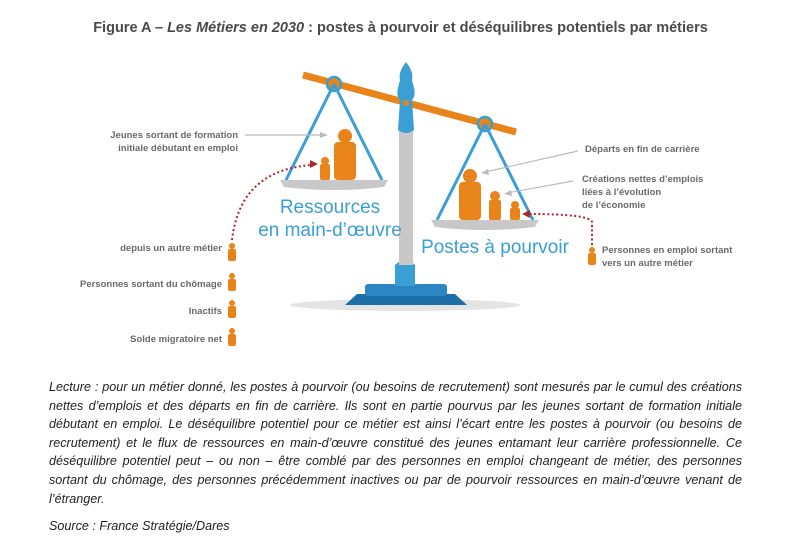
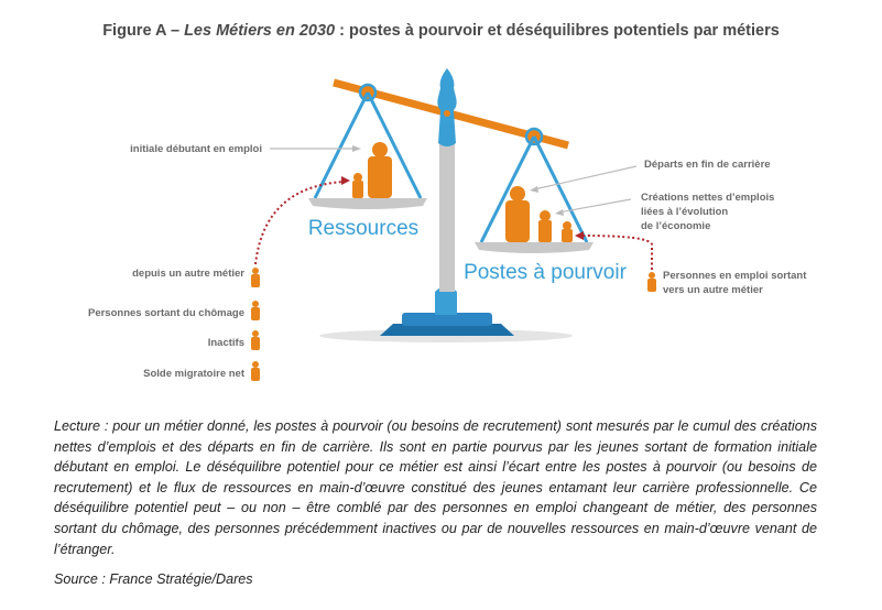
  Figure A – Les Métiers en 2030 : postes à pourvoir et déséquilibres potentiels par métiers
  Ressources
- en main-d’œuvre
  Postes à pourvoir
- Jeunes sortant de formation
  initiale débutant en emploi
  depuis un autre métier
  Personnes sortant du chômage
  Inactifs
  Solde migratoire net
  Départs en fin de carrière
  Créations nettes d’emplois
  liées à l’évolution
  de l’économie
  Personnes en emploi sortant
  vers un autre métier
- Lecture : pour un métier donné, les postes à pourvoir (ou besoins de recrutement) sont mesurés par le cumul des créations nettes d’emplois et des départs en fin de carrière. Ils sont en partie pourvus par les jeunes sortant de formation initiale débutant en emploi. Le déséquilibre potentiel pour ce métier est ainsi l’écart entre les postes à pourvoir (ou besoins de recrutement) et le flux de ressources en main-d’œuvre constitué des jeunes entamant leur carrière professionnelle. Ce déséquilibre potentiel peut – ou non – être comblé par des personnes en emploi changeant de métier, des personnes sortant du chômage, des personnes précédemment inactives ou par de pourvoir ressources en main-d’œuvre venant de l’étranger.
+ Lecture : pour un métier donné, les postes à pourvoir (ou besoins de recrutement) sont mesurés par le cumul des créations nettes d’emplois et des départs en fin de carrière. Ils sont en partie pourvus par les jeunes sortant de formation initiale débutant en emploi. Le déséquilibre potentiel pour ce métier est ainsi l’écart entre les postes à pourvoir (ou besoins de recrutement) et le flux de ressources en main-d’œuvre constitué des jeunes entamant leur carrière professionnelle. Ce déséquilibre potentiel peut – ou non – être comblé par des personnes en emploi changeant de métier, des personnes sortant du chômage, des personnes précédemment inactives ou par de nouvelles ressources en main-d’œuvre venant de l’étranger.
  Source : France Stratégie/Dares
